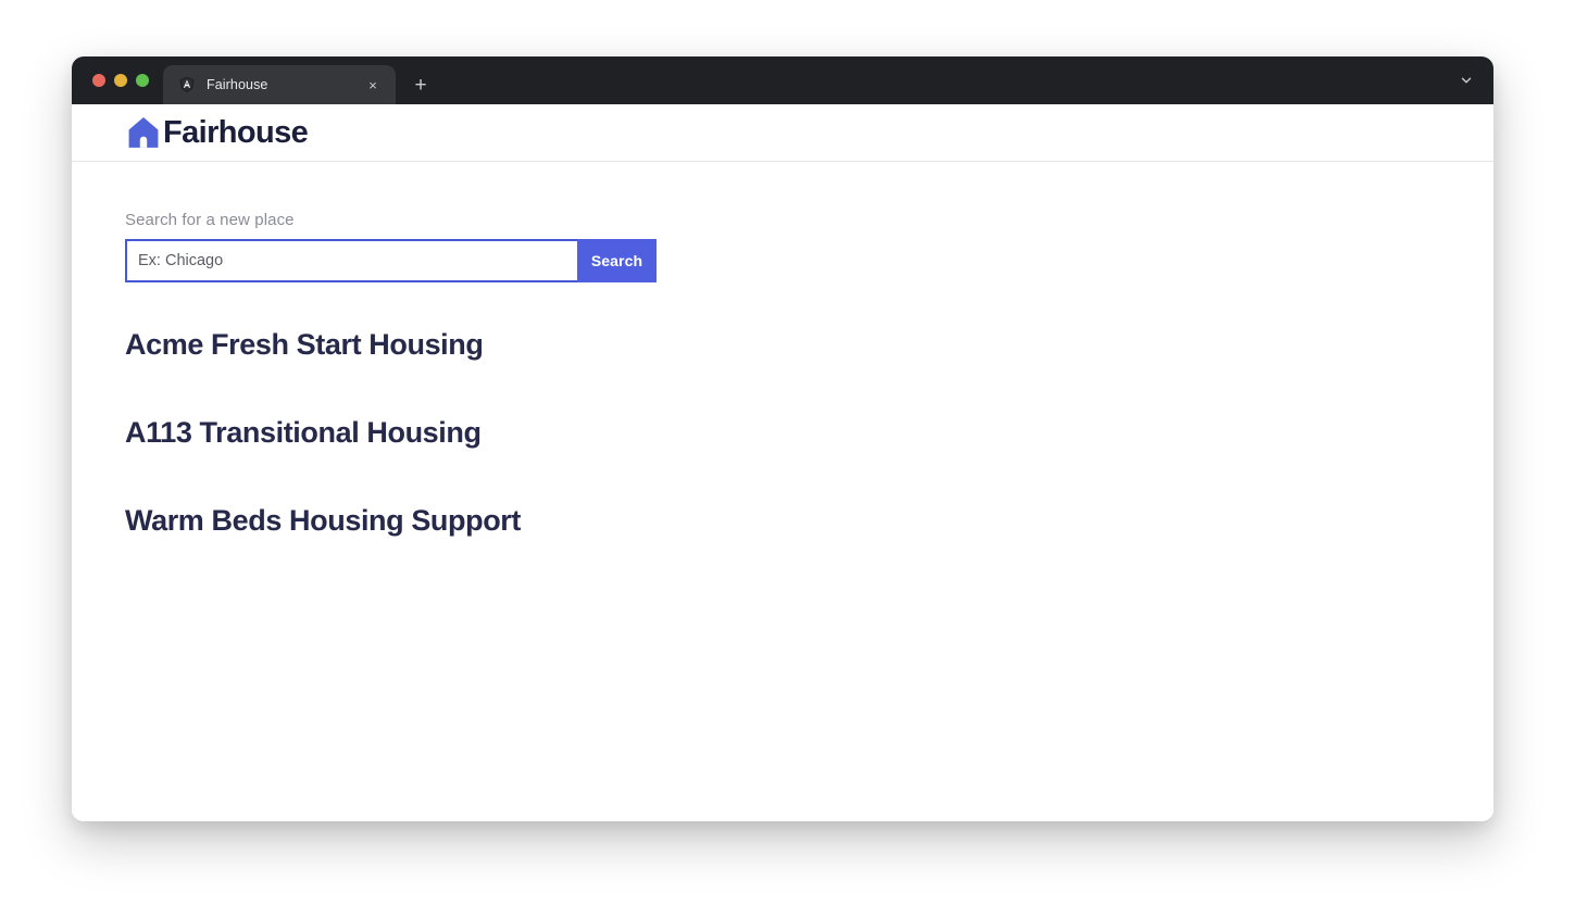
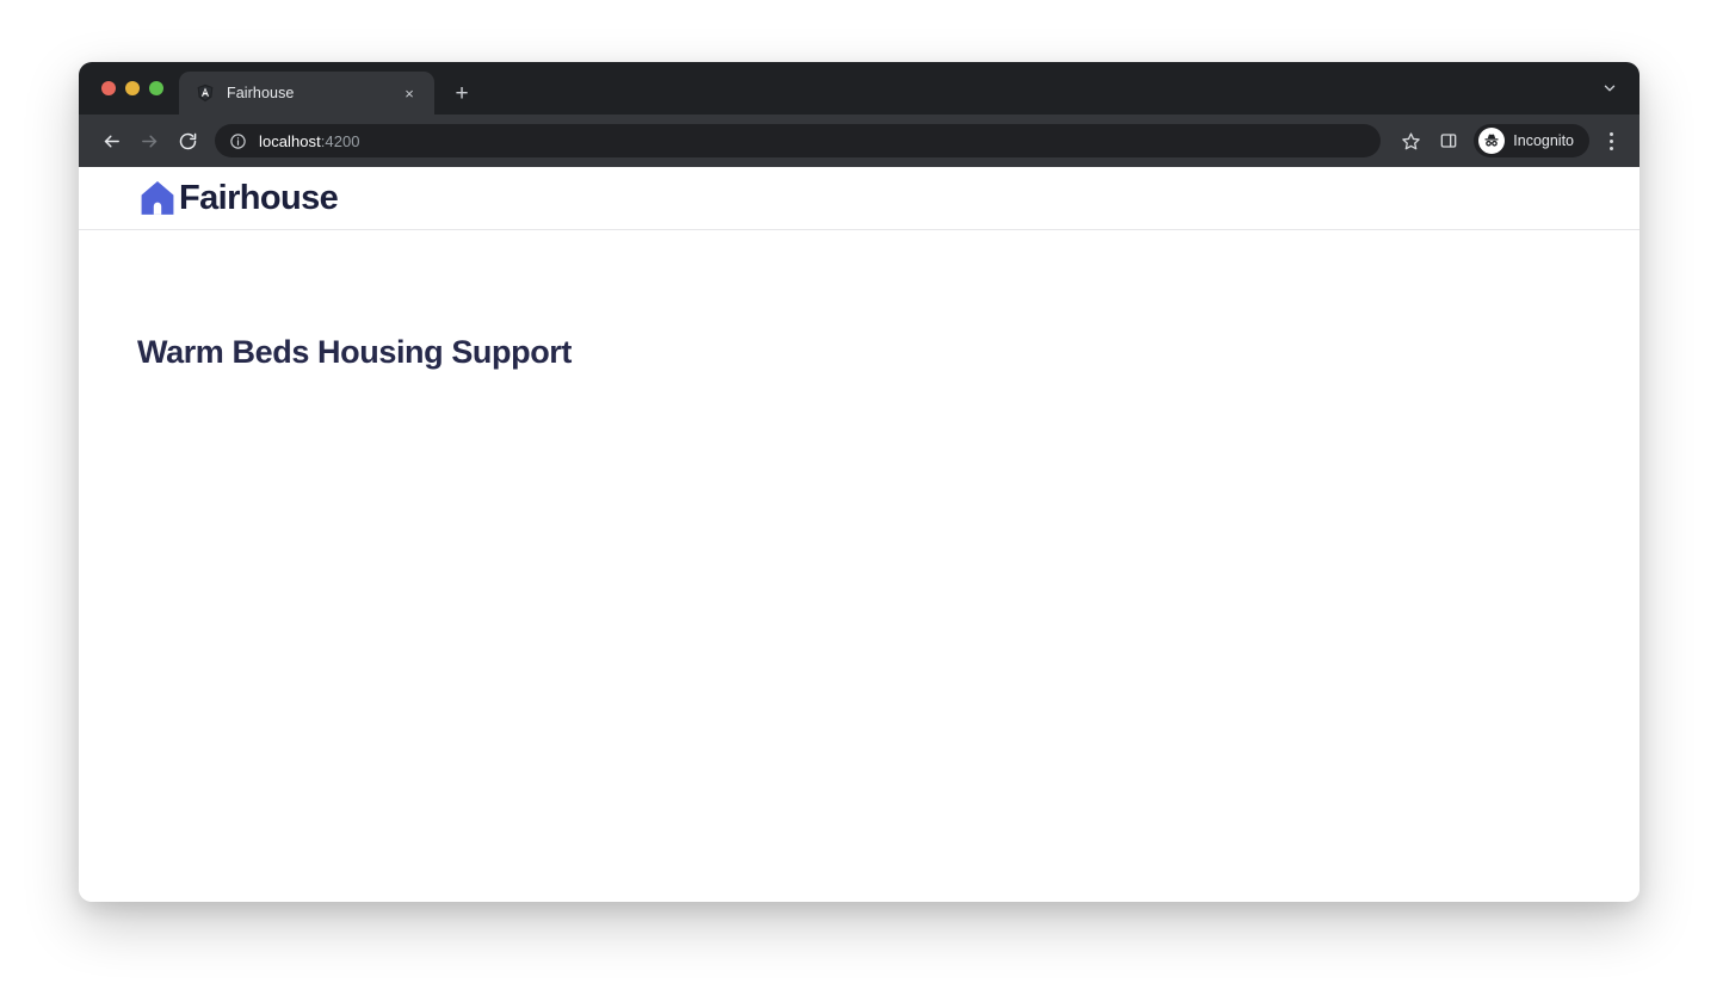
  Fairhouse
  ×
  +
+ localhost:4200
+ Incognito
  Fairhouse
- Search for a new place
- Ex: Chicago
- Search
- Acme Fresh Start Housing
- A113 Transitional Housing
  Warm Beds Housing Support
